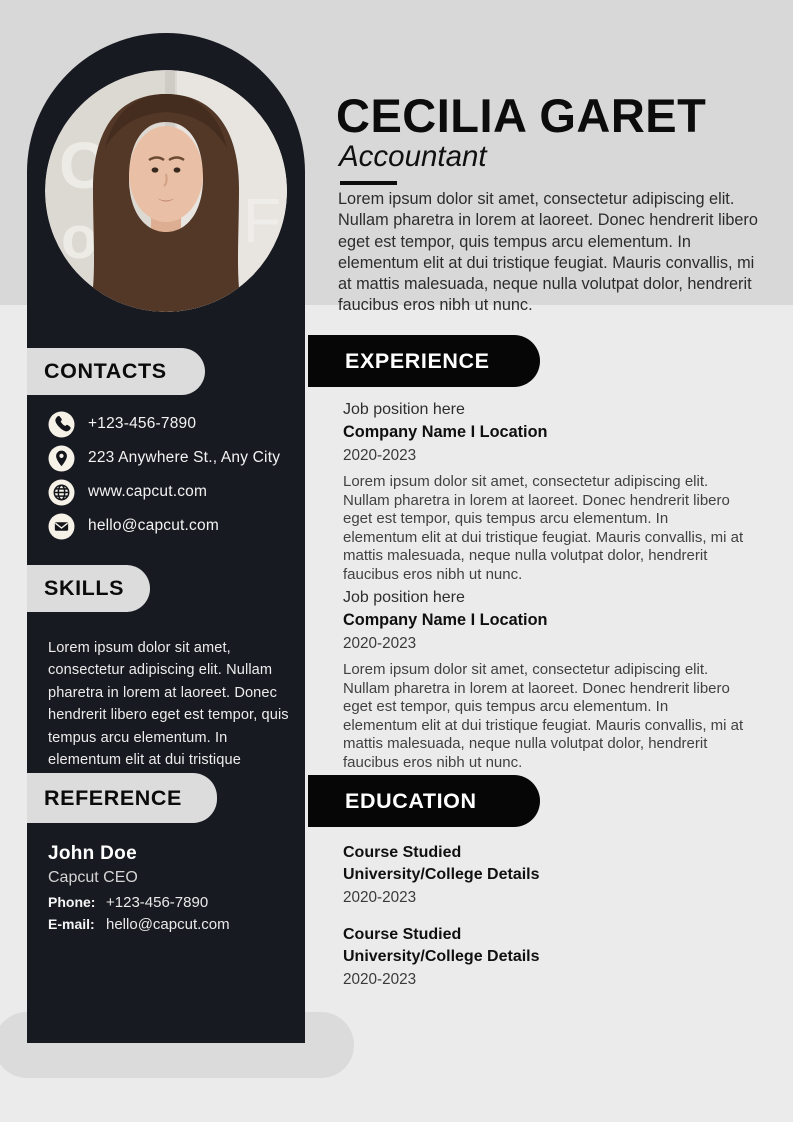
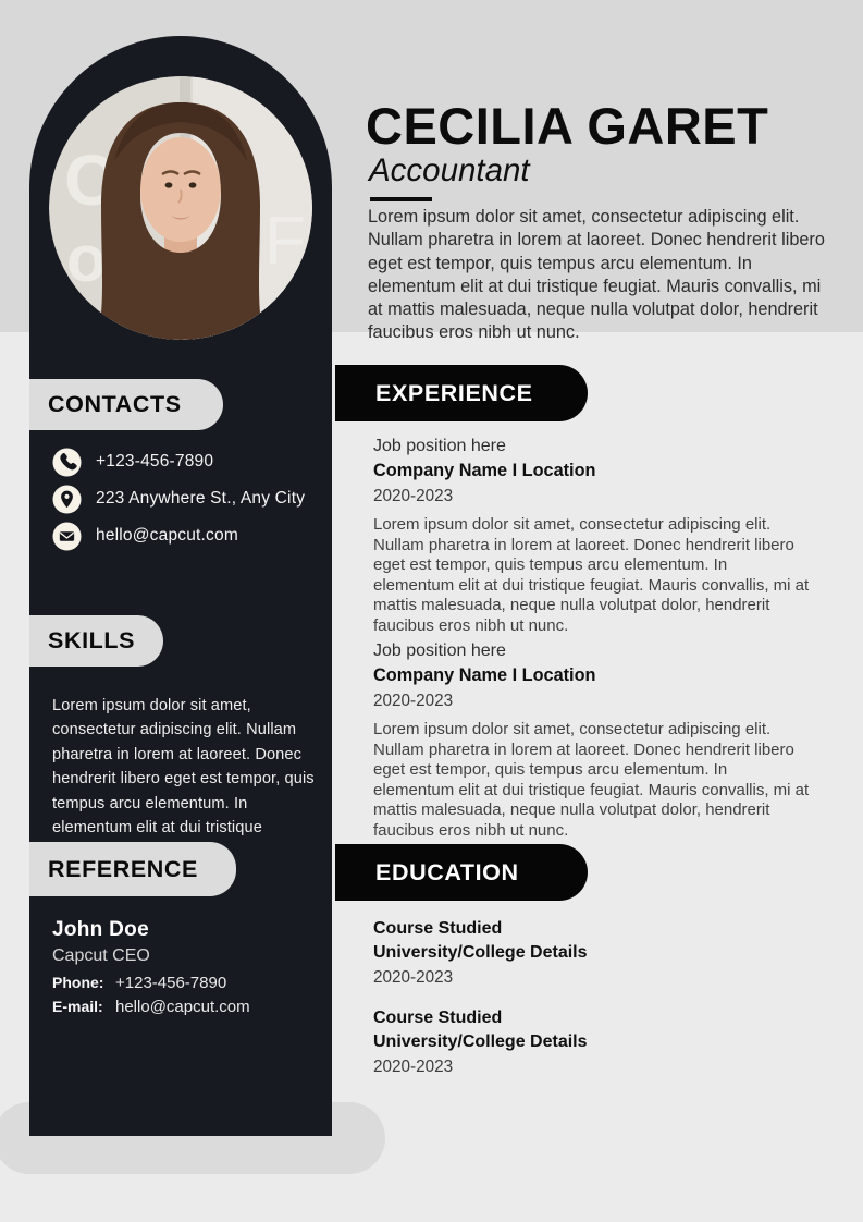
  F
  CONTACTS
  +123-456-7890
  223 Anywhere St., Any City
- www.capcut.com
  hello@capcut.com
  SKILLS
  Lorem ipsum dolor sit amet, consectetur adipiscing elit. Nullam pharetra in lorem at laoreet. Donec hendrerit libero eget est tempor, quis tempus arcu elementum. In elementum elit at dui tristique
  REFERENCE
  John Doe
  Capcut CEO
  Phone:
  +123-456-7890
  E-mail:
  hello@capcut.com
  CECILIA GARET
  Accountant
  Lorem ipsum dolor sit amet, consectetur adipiscing elit. Nullam pharetra in lorem at laoreet. Donec hendrerit libero eget est tempor, quis tempus arcu elementum. In elementum elit at dui tristique feugiat. Mauris convallis, mi at mattis malesuada, neque nulla volutpat dolor, hendrerit faucibus eros nibh ut nunc.
  EXPERIENCE
  Job position here
  Company Name I Location
  2020-2023
  Lorem ipsum dolor sit amet, consectetur adipiscing elit. Nullam pharetra in lorem at laoreet. Donec hendrerit libero eget est tempor, quis tempus arcu elementum. In elementum elit at dui tristique feugiat. Mauris convallis, mi at mattis malesuada, neque nulla volutpat dolor, hendrerit faucibus eros nibh ut nunc.
  Job position here
  Company Name I Location
  2020-2023
  Lorem ipsum dolor sit amet, consectetur adipiscing elit. Nullam pharetra in lorem at laoreet. Donec hendrerit libero eget est tempor, quis tempus arcu elementum. In elementum elit at dui tristique feugiat. Mauris convallis, mi at mattis malesuada, neque nulla volutpat dolor, hendrerit faucibus eros nibh ut nunc.
  EDUCATION
  Course Studied
  University/College Details
  2020-2023
  Course Studied
  University/College Details
  2020-2023
